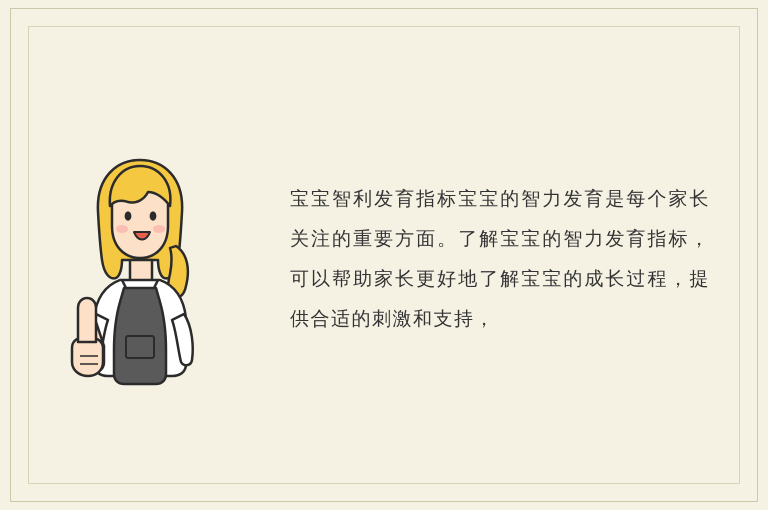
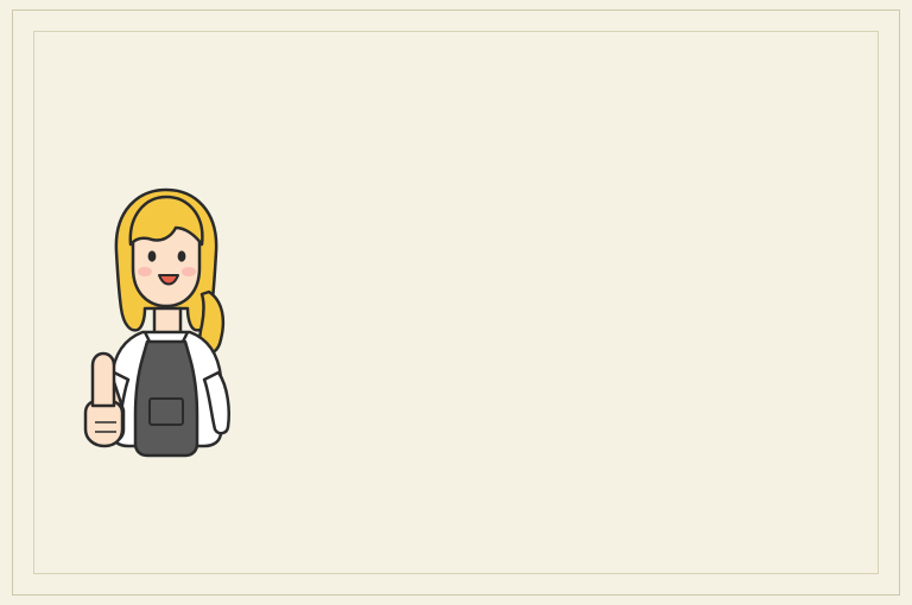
- 宝宝智利发育指标宝宝的智力发育是每个家长关注的重要方面。了解宝宝的智力发育指标，可以帮助家长更好地了解宝宝的成长过程，提供合适的刺激和支持，
